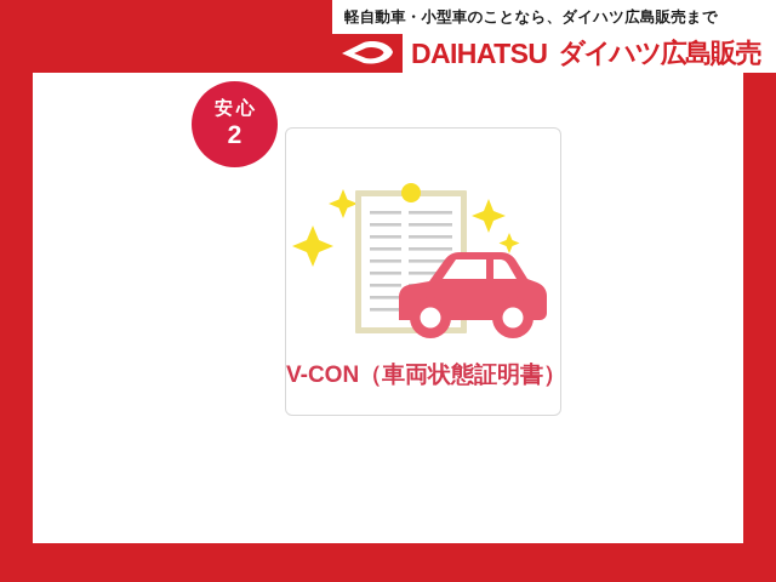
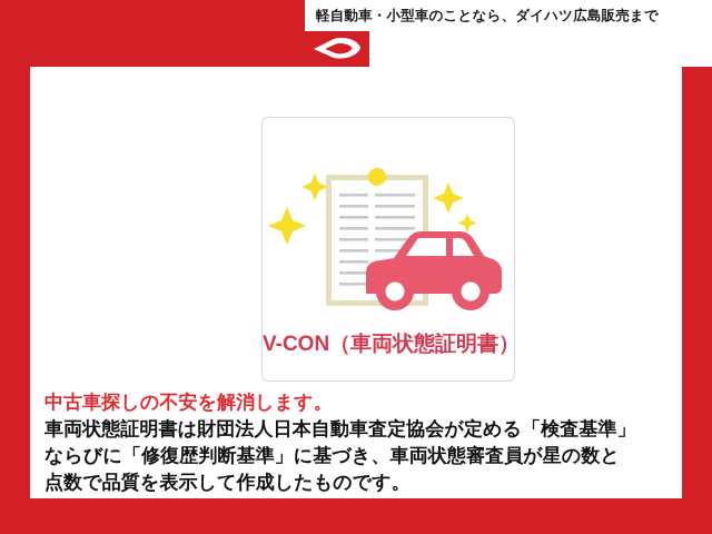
  軽自動車・小型車のことなら、ダイハツ広島販売まで
- DAIHATSU
- ダイハツ広島販売
- 安心
- 2
  V-CON（車両状態証明書）
+ 中古車探しの不安を解消します。
+ 車両状態証明書は財団法人日本自動車査定協会が定める「検査基準」
+ ならびに「修復歴判断基準」に基づき、車両状態審査員が星の数と
+ 点数で品質を表示して作成したものです。
